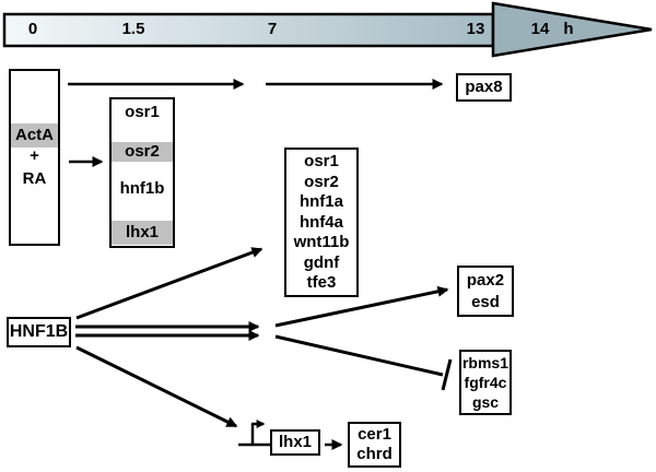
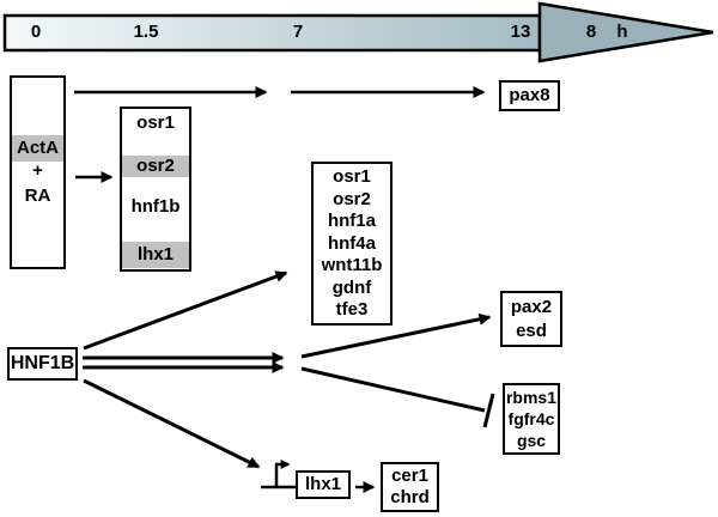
  0
  1.5
  7
  13
- 14
+ 8
  h
  ActA
  +
  RA
  osr1
  osr2
  hnf1b
  lhx1
  pax8
  osr1
  osr2
  hnf1a
  hnf4a
  wnt11b
  gdnf
  tfe3
  HNF1B
  pax2
  esd
  rbms1
  fgfr4c
  gsc
  lhx1
  cer1
  chrd
